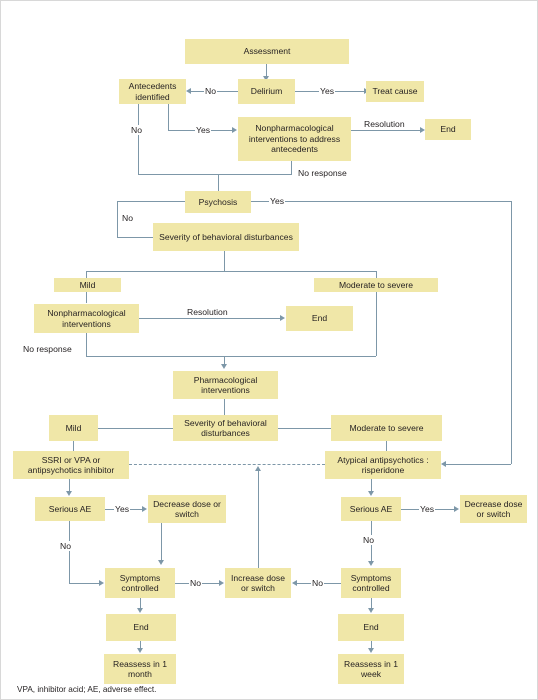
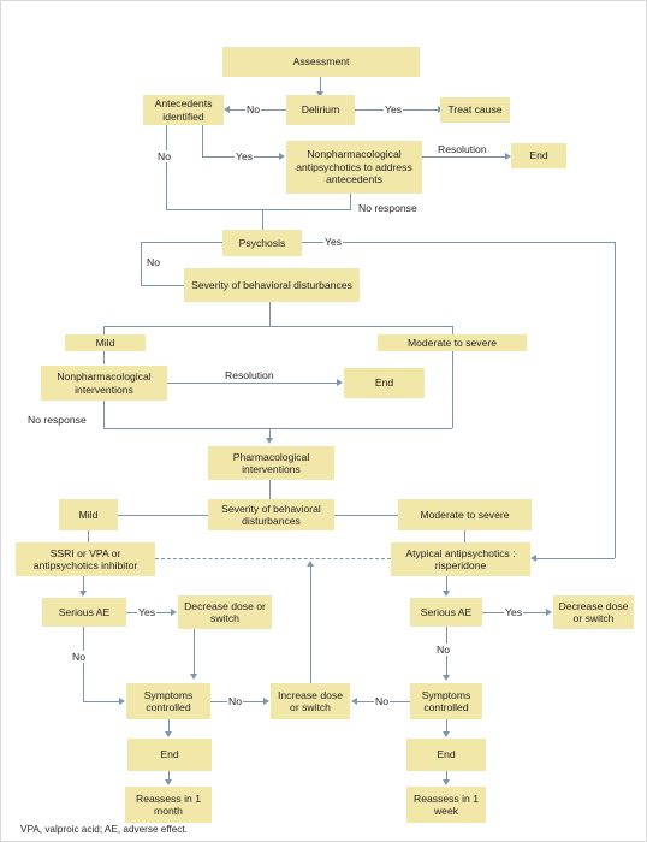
  No
  Yes
  No
  Yes
  Resolution
  No response
  Yes
  No
  Resolution
  No response
  Yes
  No
  No
  Yes
  No
  No
  Assessment
  Antecedents identified
  Delirium
  Treat cause
- Nonpharmacological interventions to address antecedents
+ Nonpharmacological antipsychotics to address antecedents
  End
  Psychosis
  Severity of behavioral disturbances
  Mild
  Moderate to severe
  Nonpharmacological interventions
  End
  Pharmacological interventions
  Severity of behavioral disturbances
  Mild
  Moderate to severe
  SSRI or VPA or antipsychotics inhibitor
  Atypical antipsychotics : risperidone
  Serious AE
  Decrease dose or switch
  Symptoms controlled
  Increase dose or switch
  Serious AE
  Decrease dose or switch
  Symptoms controlled
  End
  Reassess in 1 month
  End
  Reassess in 1 week
- VPA, inhibitor acid; AE, adverse effect.
+ VPA, valproic acid; AE, adverse effect.
